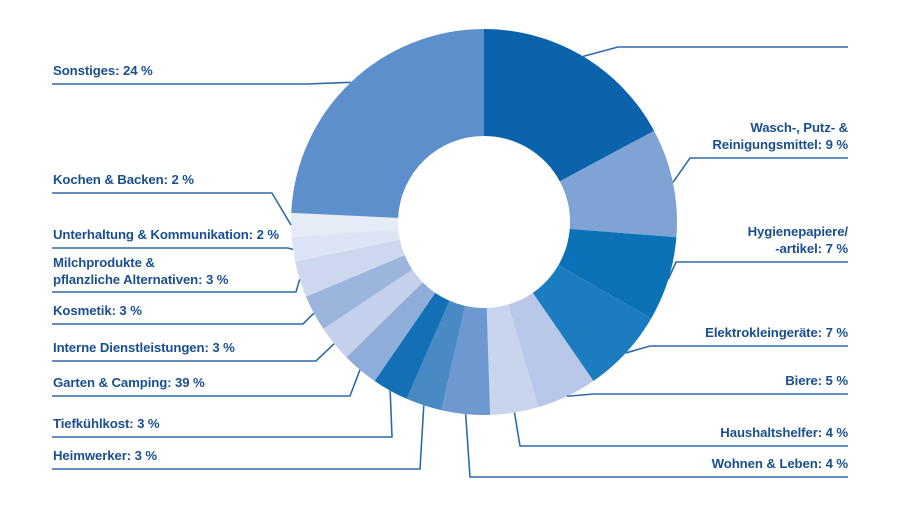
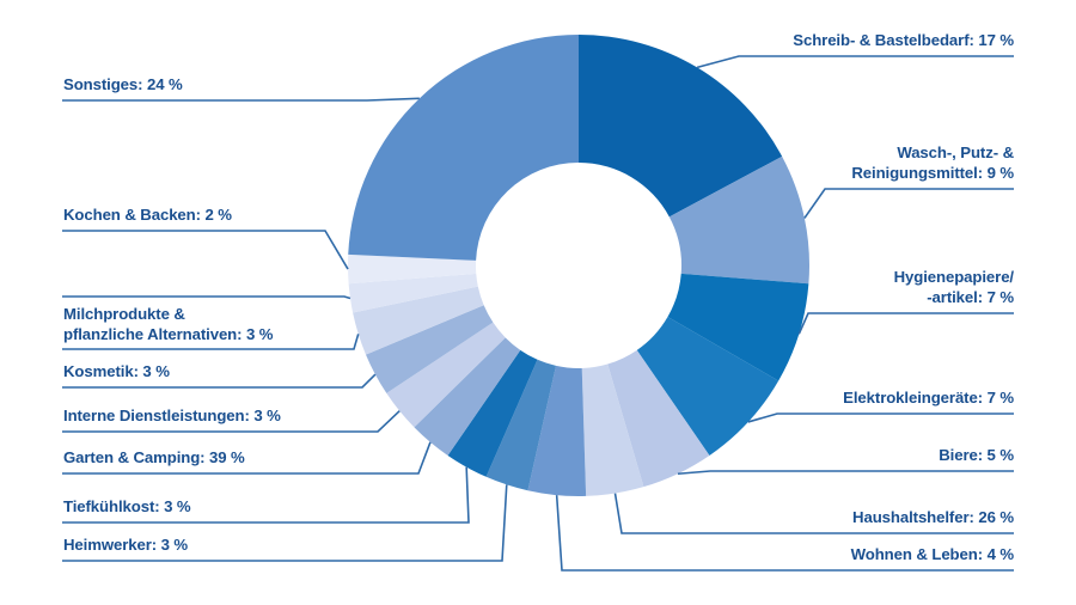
+ Schreib- & Bastelbedarf: 17 %
  Wasch-, Putz- &
  Reinigungsmittel: 9 %
  Hygienepapiere/
  -artikel: 7 %
  Elektrokleingeräte: 7 %
  Biere: 5 %
- Haushaltshelfer: 4 %
+ Haushaltshelfer: 26 %
  Wohnen & Leben: 4 %
  Sonstiges: 24 %
  Kochen & Backen: 2 %
- Unterhaltung & Kommunikation: 2 %
  Milchprodukte &
  pflanzliche Alternativen: 3 %
  Kosmetik: 3 %
  Interne Dienstleistungen: 3 %
  Garten & Camping: 39 %
  Tiefkühlkost: 3 %
  Heimwerker: 3 %
